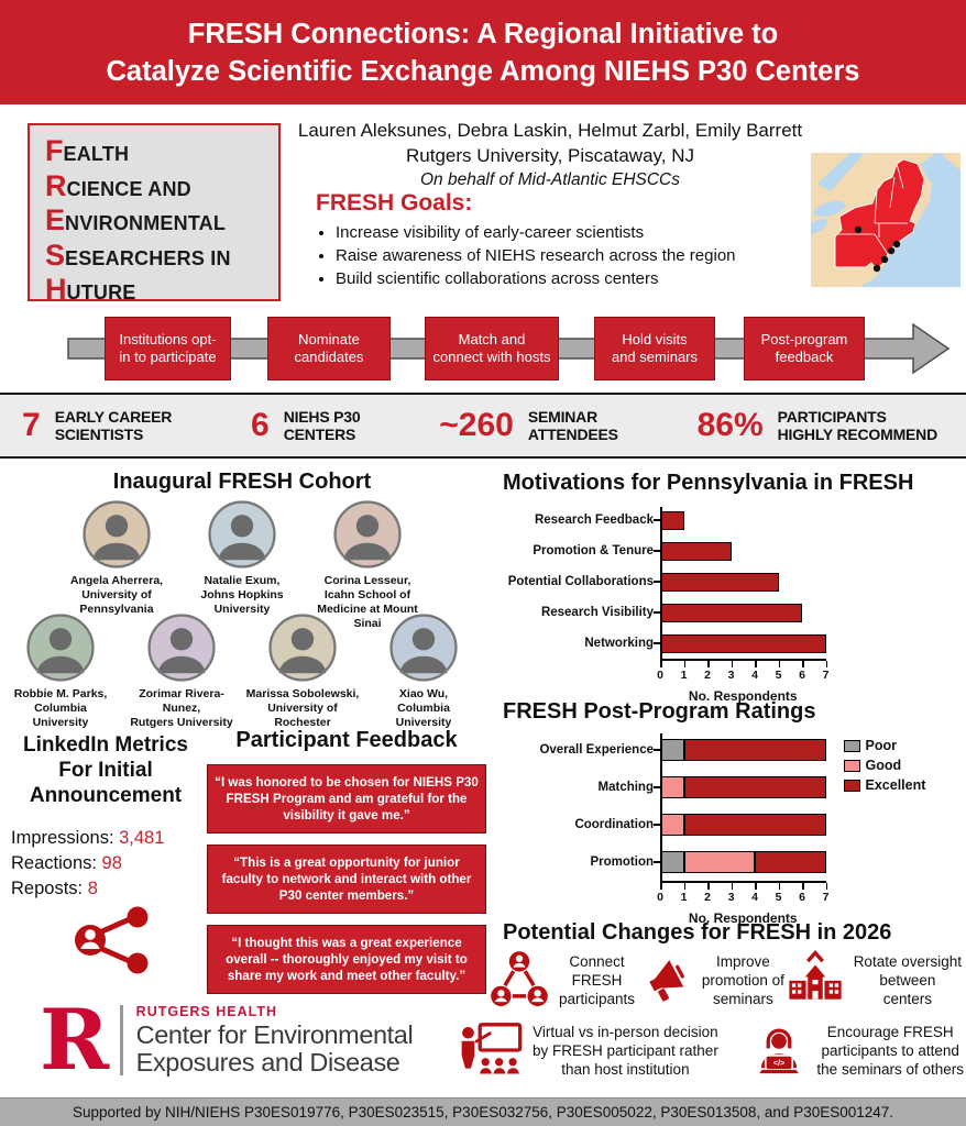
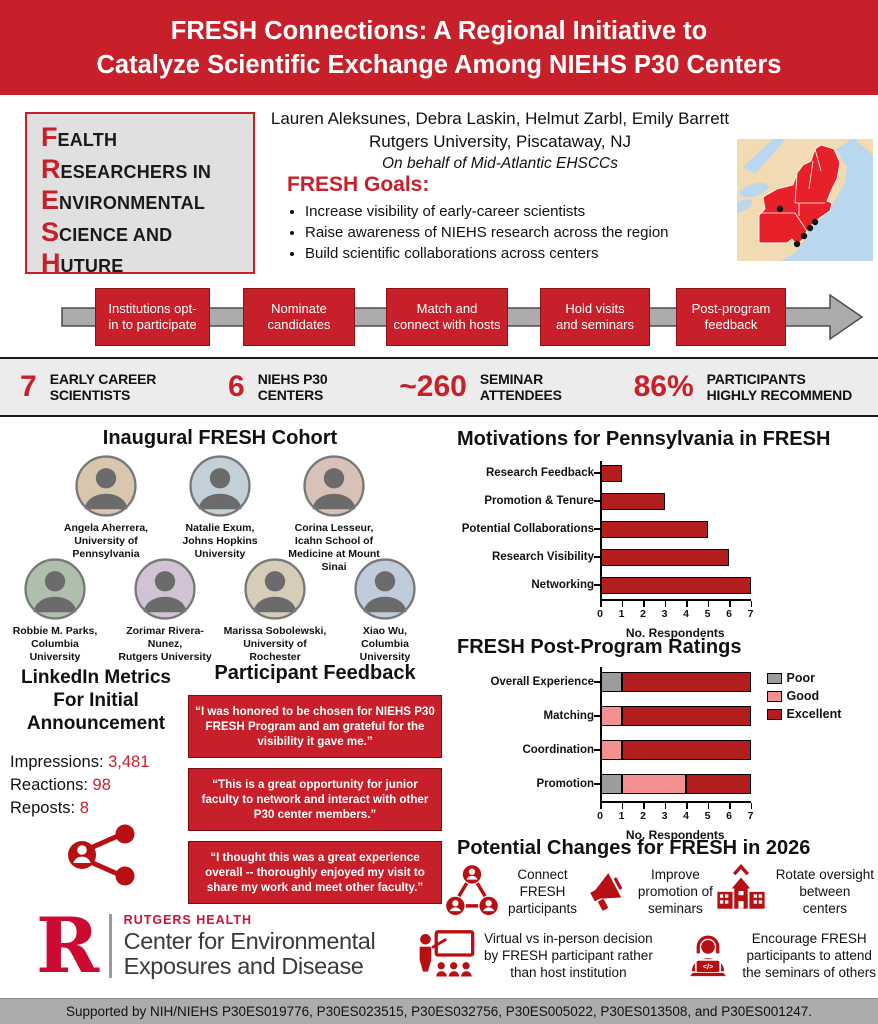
  FRESH Connections: A Regional Initiative to
  Catalyze Scientific Exchange Among NIEHS P30 Centers
  FEALTH
- RCIENCE AND
+ RESEARCHERS IN
  ENVIRONMENTAL
- SESEARCHERS IN
+ SCIENCE AND
  HUTURE
  Lauren Aleksunes, Debra Laskin, Helmut Zarbl, Emily Barrett
  Rutgers University, Piscataway, NJ
  On behalf of Mid-Atlantic EHSCCs
  FRESH Goals:
  Increase visibility of early-career scientists
  Raise awareness of NIEHS research across the region
  Build scientific collaborations across centers
  Institutions opt-
  in to participate
  Nominate
  candidates
  Match and
  connect with hosts
  Hold visits
  and seminars
  Post-program
  feedback
  7
  EARLY CAREER
  SCIENTISTS
  6
  NIEHS P30
  CENTERS
  ~260
  SEMINAR
  ATTENDEES
  86%
  PARTICIPANTS
  HIGHLY RECOMMEND
  Inaugural FRESH Cohort
  Angela Aherrera,
  University of
  Pennsylvania
  Natalie Exum,
  Johns Hopkins
  University
  Corina Lesseur,
  Icahn School of
  Medicine at Mount
  Sinai
  Robbie M. Parks,
  Columbia
  University
  Zorimar Rivera-Nunez,
  Rutgers University
  Marissa Sobolewski,
  University of
  Rochester
  Xiao Wu,
  Columbia
  University
  LinkedIn Metrics
  For Initial
  Announcement
  Impressions: 3,481
  Reactions: 98
  Reposts: 8
  Participant Feedback
  “I was honored to be chosen for NIEHS P30 FRESH Program and am grateful for the visibility it gave me.”
  “This is a great opportunity for junior faculty to network and interact with other P30 center members.”
  “I thought this was a great experience overall -- thoroughly enjoyed my visit to share my work and meet other faculty.”
  Motivations for Pennsylvania in FRESH
  Research Feedback
  Promotion & Tenure
  Potential Collaborations
  Research Visibility
  Networking
  0
  1
  2
  3
  4
  5
  6
  7
  No. Respondents
  FRESH Post-Program Ratings
  Overall Experience
  Matching
  Coordination
  Promotion
  0
  1
  2
  3
  4
  5
  6
  7
  No. Respondents
  Poor
  Good
  Excellent
  Potential Changes for FRESH in 2026
  Connect
  FRESH
  participants
  Improve
  promotion of
  seminars
  Rotate oversight
  between
  centers
  Virtual vs in-person decision
  by FRESH participant rather
  than host institution
  </>
  Encourage FRESH
  participants to attend
  the seminars of others
  R
  RUTGERS HEALTH
  Center for Environmental
  Exposures and Disease
  Supported by NIH/NIEHS P30ES019776, P30ES023515, P30ES032756, P30ES005022, P30ES013508, and P30ES001247.
